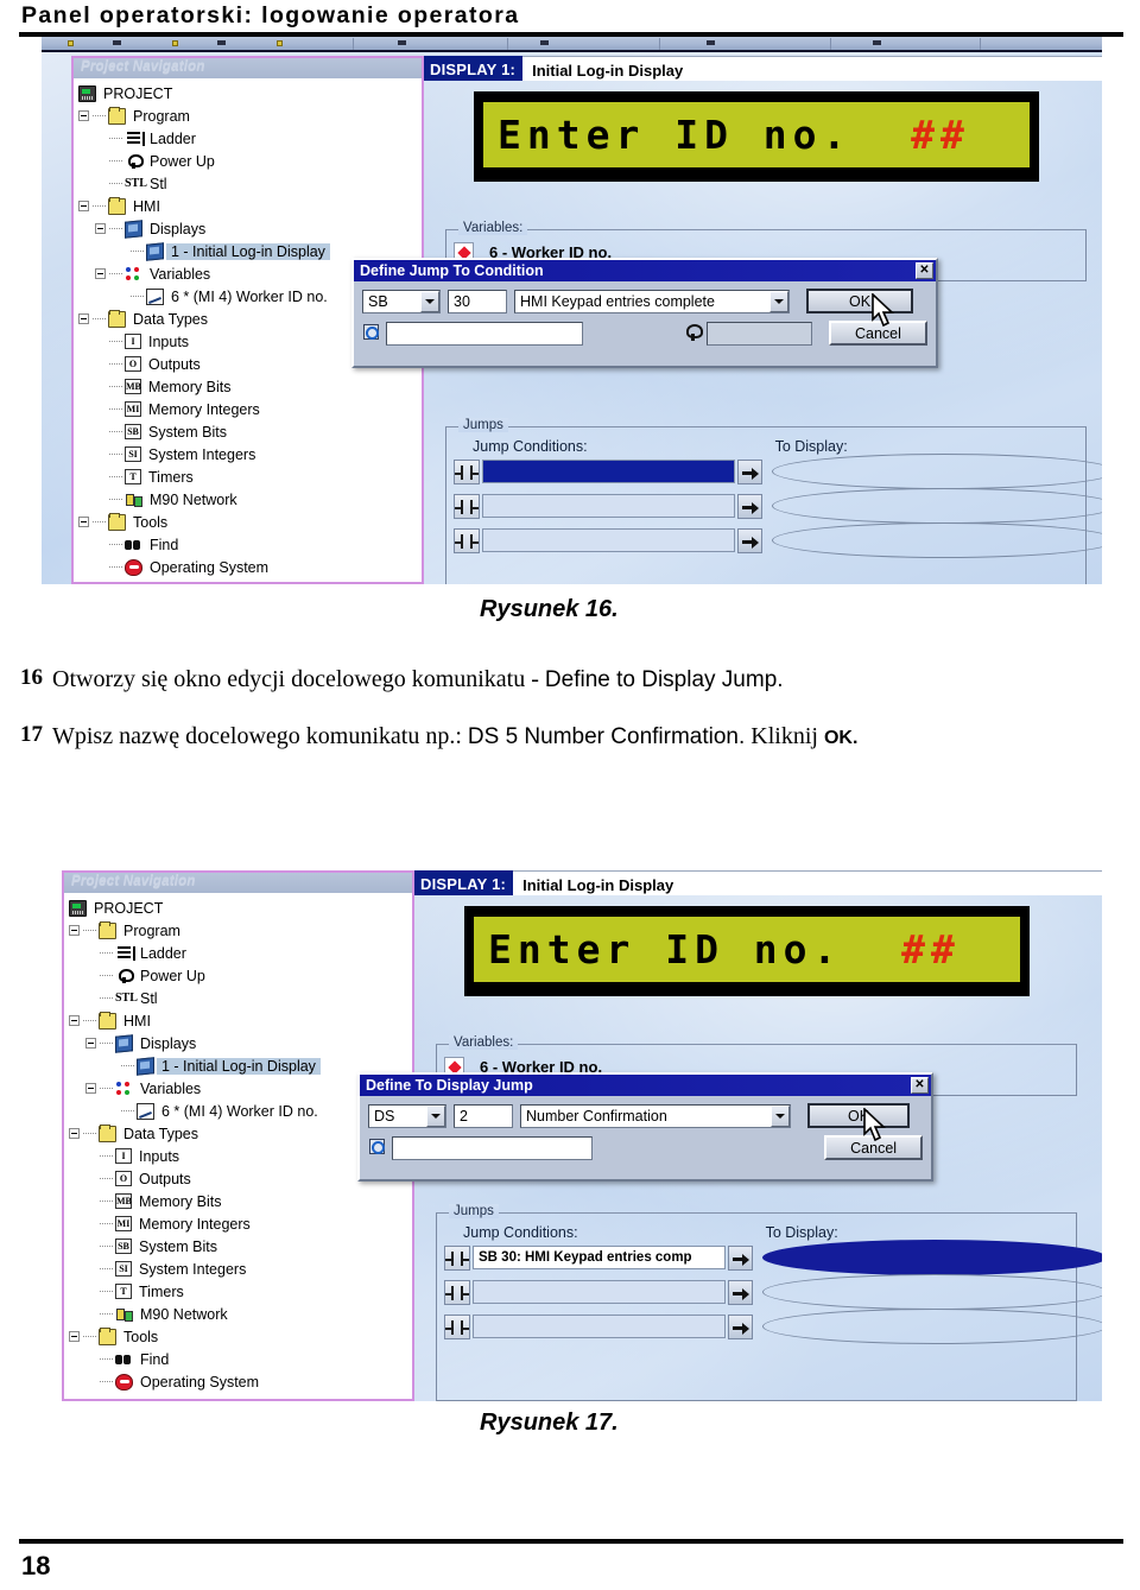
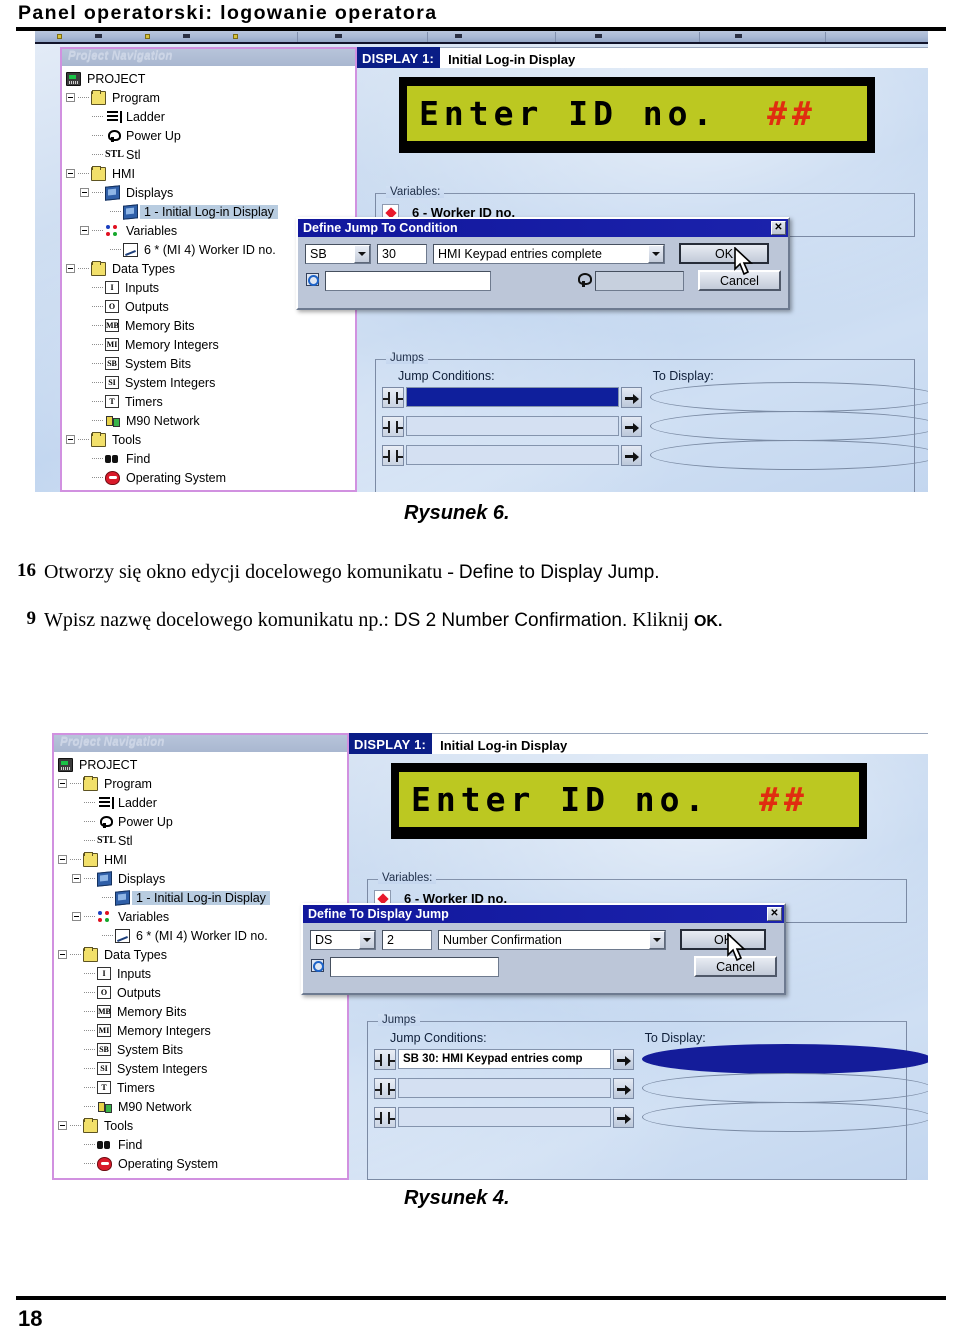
  Panel operatorski: logowanie operatora
  Project Navigation
  PROJECT
  Program
  Ladder
  Power Up
  STL
  Stl
  HMI
  Displays
  1 - Initial Log-in Display
  Variables
  6 * (MI 4) Worker ID no.
  Data Types
  I
  Inputs
  O
  Outputs
  MB
  Memory Bits
  MI
  Memory Integers
  SB
  System Bits
  SI
  System Integers
  T
  Timers
  M90 Network
  Tools
  Find
  Operating System
  DISPLAY 1:
  Initial Log-in Display
  Enter ID no.
  ##
  Variables:
  6 - Worker ID no.
  Jumps
  Jump Conditions:
  To Display:
  Define Jump To Condition
  ✕
  SB
  30
  HMI Keypad entries complete
  OK
  Cancel
- Rysunek 16.
+ Rysunek 6.
  16
  Otworzy się okno edycji docelowego komunikatu - Define to Display Jump.
- 17
+ 9
- Wpisz nazwę docelowego komunikatu np.: DS 5 Number Confirmation. Kliknij OK.
+ Wpisz nazwę docelowego komunikatu np.: DS 2 Number Confirmation. Kliknij OK.
  Project Navigation
  PROJECT
  Program
  Ladder
  Power Up
  STL
  Stl
  HMI
  Displays
  1 - Initial Log-in Display
  Variables
  6 * (MI 4) Worker ID no.
  Data Types
  I
  Inputs
  O
  Outputs
  MB
  Memory Bits
  MI
  Memory Integers
  SB
  System Bits
  SI
  System Integers
  T
  Timers
  M90 Network
  Tools
  Find
  Operating System
  DISPLAY 1:
  Initial Log-in Display
  Enter ID no.
  ##
  Variables:
  6 - Worker ID no.
  Jumps
  Jump Conditions:
  To Display:
  SB 30: HMI Keypad entries comp
  Define To Display Jump
  ✕
  DS
  2
  Number Confirmation
  Cancel
- Rysunek 17.
+ Rysunek 4.
  18
